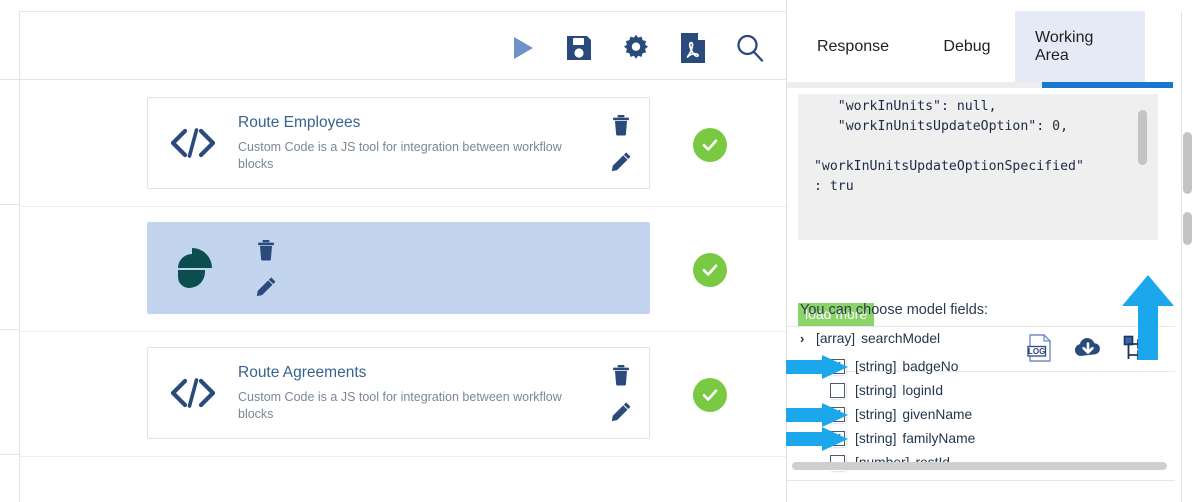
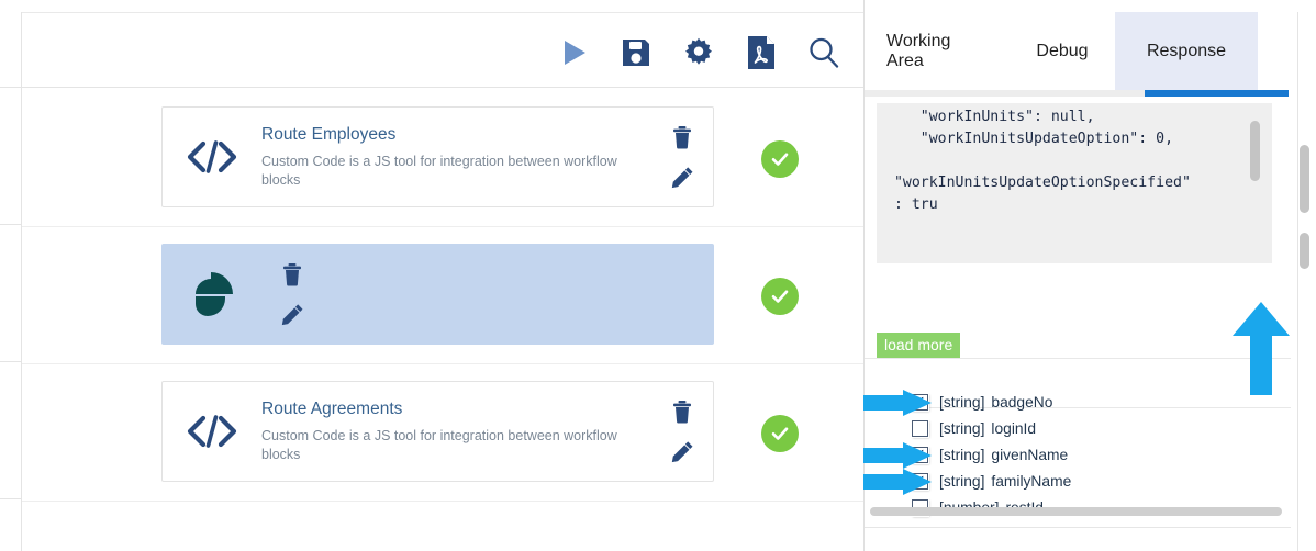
  Route Employees
  Custom Code is a JS tool for integration between workflow blocks
  Route Agreements
  Custom Code is a JS tool for integration between workflow blocks
- Response
+ Working Area
  Debug
- Working Area
+ Response
  "workInUnits": null,
  "workInUnitsUpdateOption": 0,
  "workInUnitsUpdateOptionSpecified"
  : tru
  load more
- LOG
- You can choose model fields:
- ›
- [array]
- searchModel
  [string]
  badgeNo
  [string]
  loginId
  [string]
  givenName
  [string]
  familyName
